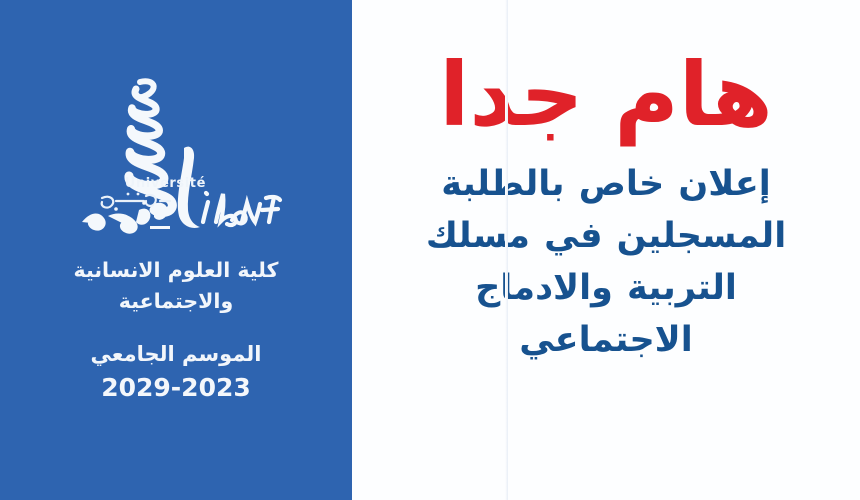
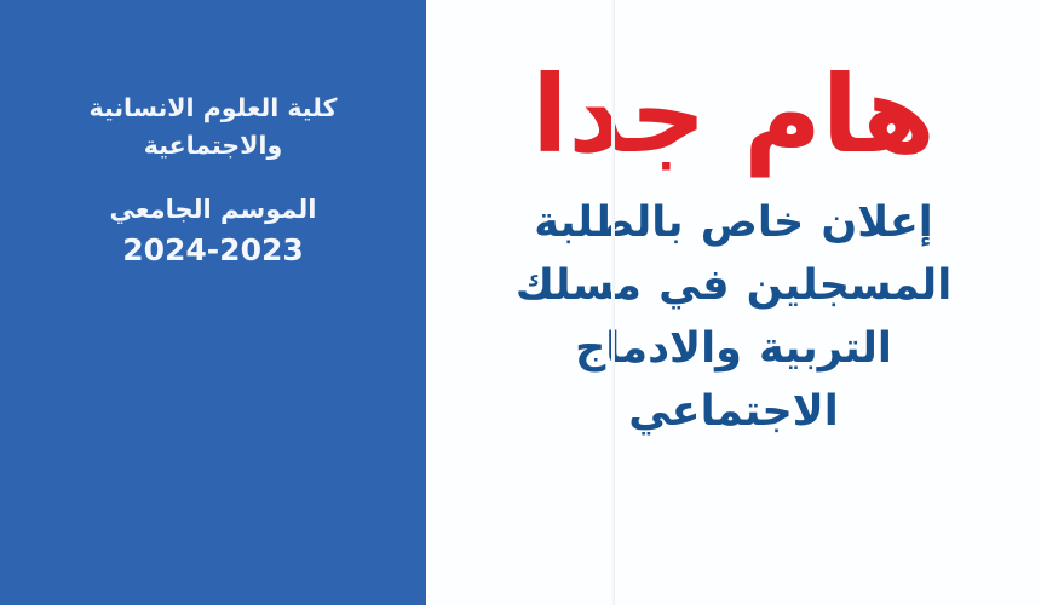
- Université
  كلية العلوم الانسانية
  والاجتماعية
  الموسم الجامعي
- 2029-2023
+ 2024-2023
  هام جدا
  إعلان خاص بالطلبة المسجلين في مسلك التربية والادمج الاجتماعي
